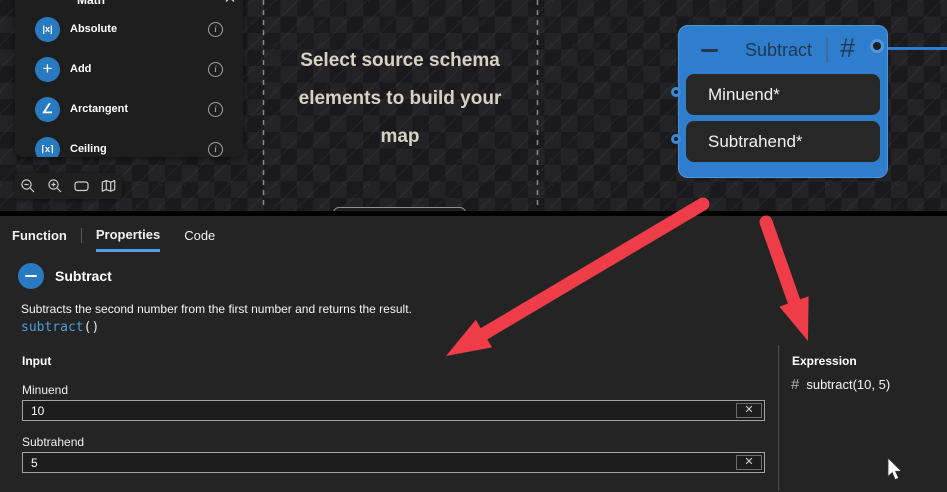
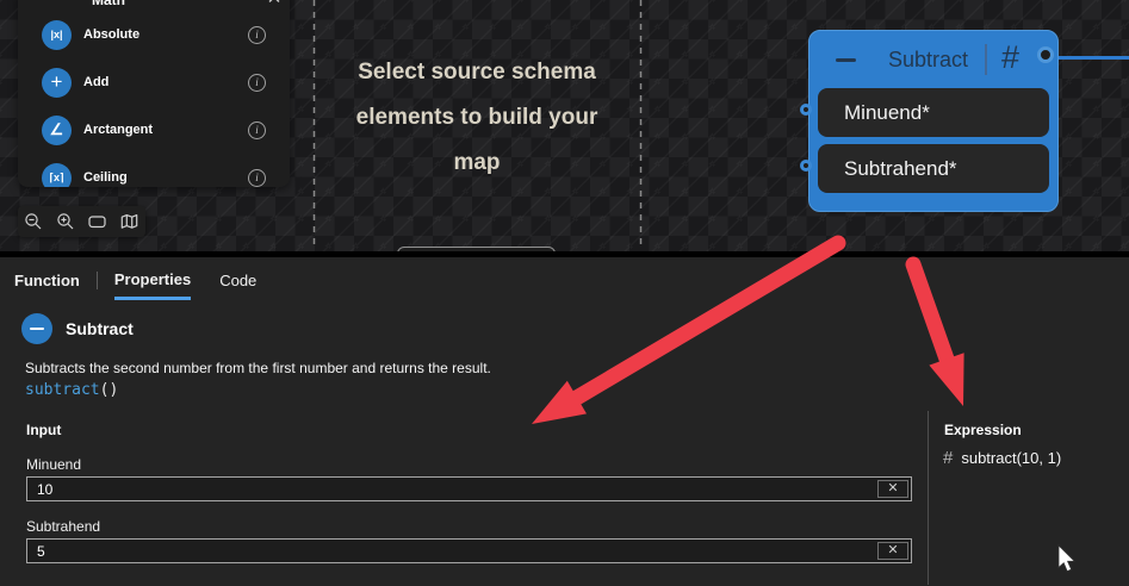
  Math
  |x|
  Absolute
  i
  +
  Add
  i
  ∠
  Arctangent
  i
  ⌈x⌉
  Ceiling
  i
  Select source schema elements to build your map
  Subtract
  #
  Minuend*
  Subtrahend*
  Function
  Properties
  Code
  Subtract
  Subtracts the second number from the first number and returns the result.
  subtract()
  Input
  Minuend
  10
  ✕
  Subtrahend
  5
  ✕
  Expression
  #
- subtract(10, 5)
+ subtract(10, 1)
